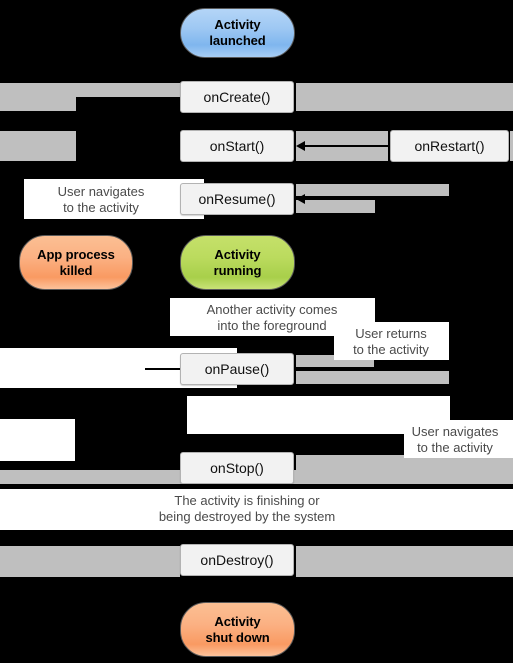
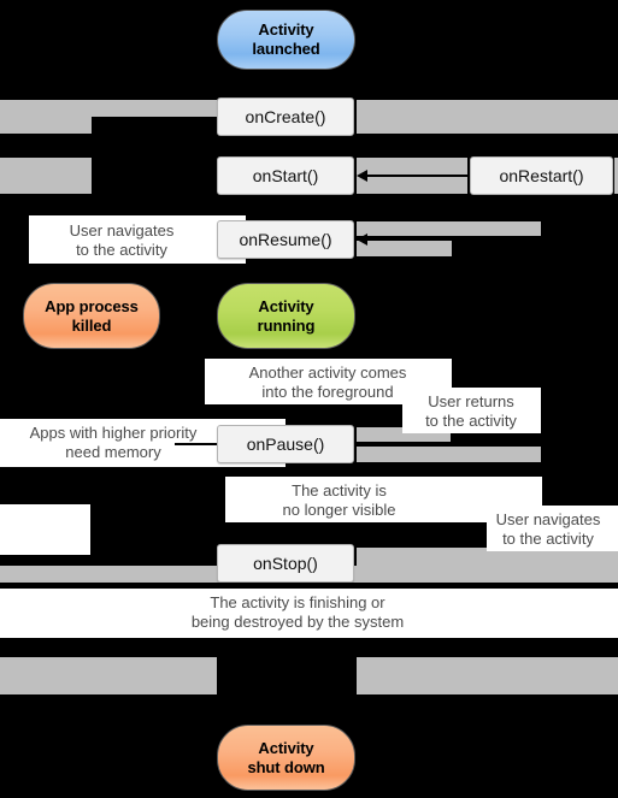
  Activity
  launched
  App process
  killed
  Activity
  running
  Activity
  shut down
  onCreate()
  onStart()
  onRestart()
  onResume()
  onPause()
  onStop()
- onDestroy()
  User navigates
  to the activity
  Another activity comes
  into the foreground
  User returns
  to the activity
+ Apps with higher priority
+ need memory
+ The activity is
+ no longer visible
  User navigates
  to the activity
  The activity is finishing or
  being destroyed by the system
